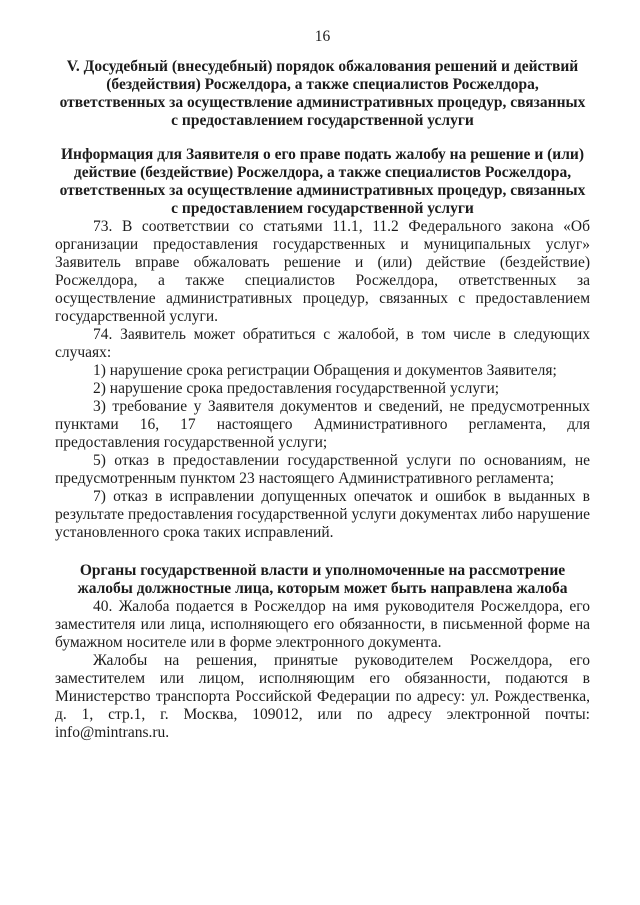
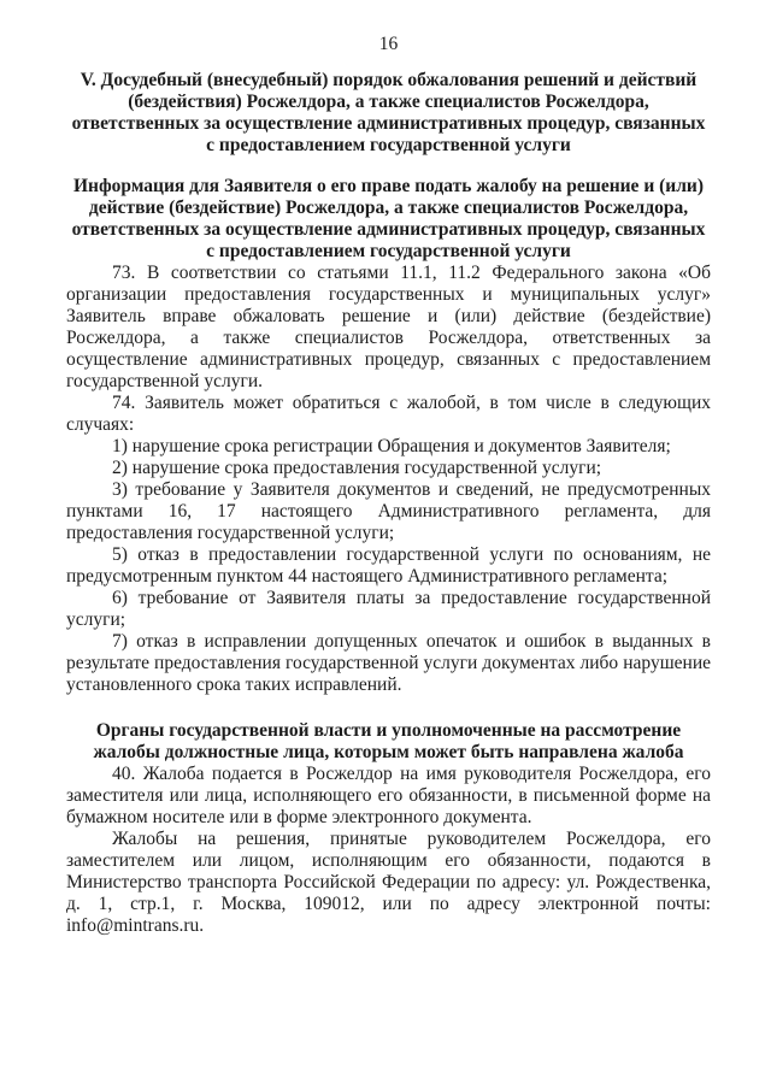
  16
  V. Досудебный (внесудебный) порядок обжалования решений и действий (бездействия) Росжелдора, а также специалистов Росжелдора, ответственных за осуществление административных процедур, связанных с предоставлением государственной услуги
  Информация для Заявителя о его праве подать жалобу на решение и (или) действие (бездействие) Росжелдора, а также специалистов Росжелдора, ответственных за осуществление административных процедур, связанных с предоставлением государственной услуги
  73. В соответствии со статьями 11.1, 11.2 Федерального закона «Об организации предоставления государственных и муниципальных услуг» Заявитель вправе обжаловать решение и (или) действие (бездействие) Росжелдора, а также специалистов Росжелдора, ответственных за осуществление административных процедур, связанных с предоставлением государственной услуги.
  74. Заявитель может обратиться с жалобой, в том числе в следующих случаях:
  1) нарушение срока регистрации Обращения и документов Заявителя;
  2) нарушение срока предоставления государственной услуги;
  3) требование у Заявителя документов и сведений, не предусмотренных пунктами 16, 17 настоящего Административного регламента, для предоставления государственной услуги;
- 5) отказ в предоставлении государственной услуги по основаниям, не предусмотренным пунктом 23 настоящего Административного регламента;
+ 5) отказ в предоставлении государственной услуги по основаниям, не предусмотренным пунктом 44 настоящего Административного регламента;
+ 6) требование от Заявителя платы за предоставление государственной услуги;
  7) отказ в исправлении допущенных опечаток и ошибок в выданных в результате предоставления государственной услуги документах либо нарушение установленного срока таких исправлений.
  Органы государственной власти и уполномоченные на рассмотрение жалобы должностные лица, которым может быть направлена жалоба
  40. Жалоба подается в Росжелдор на имя руководителя Росжелдора, его заместителя или лица, исполняющего его обязанности, в письменной форме на бумажном носителе или в форме электронного документа.
  Жалобы на решения, принятые руководителем Росжелдора, его заместителем или лицом, исполняющим его обязанности, подаются в Министерство транспорта Российской Федерации по адресу: ул. Рождественка, д. 1, стр.1, г. Москва, 109012, или по адресу электронной почты: info@mintrans.ru.
